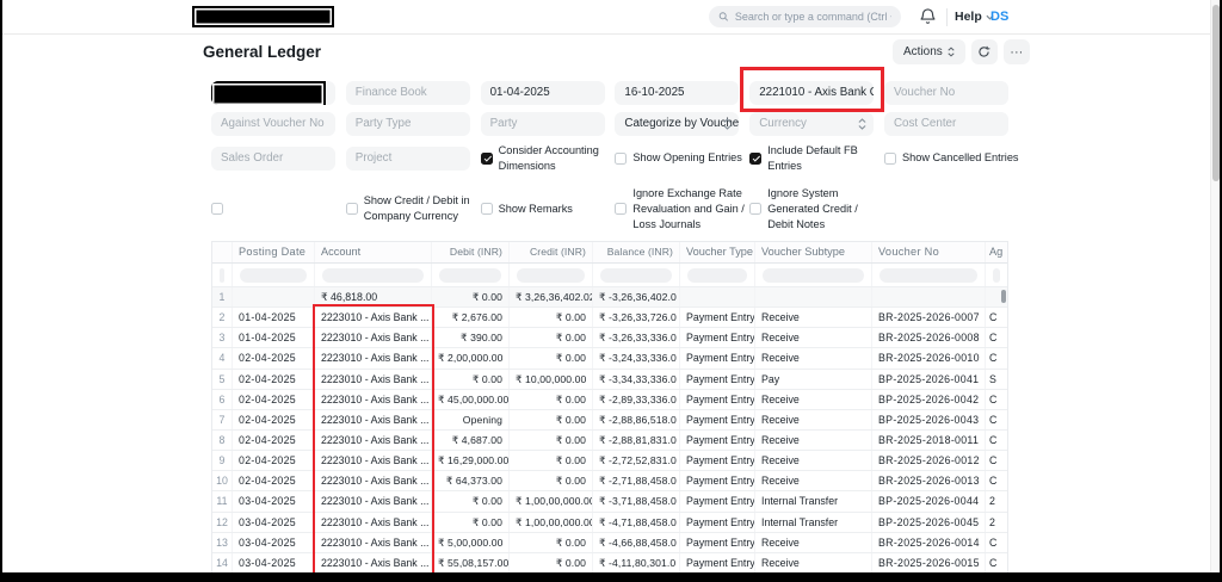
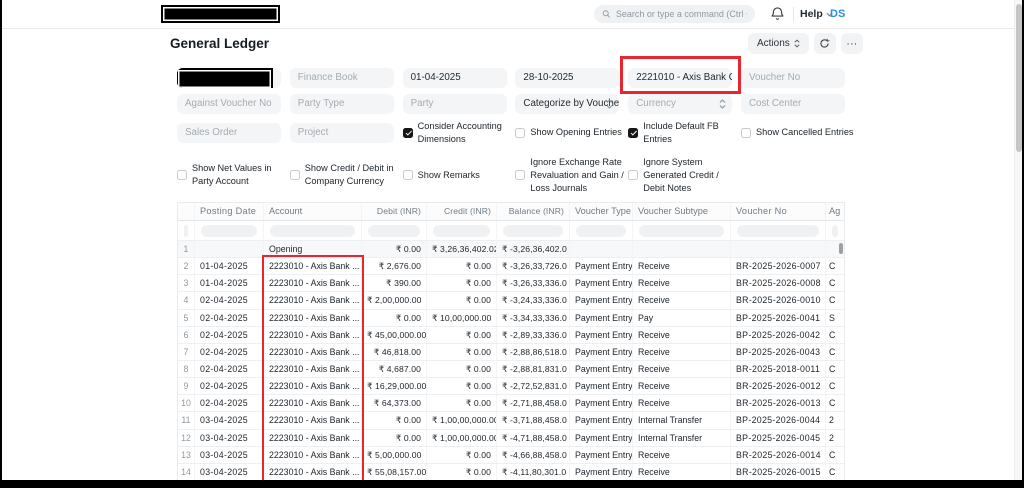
  Search or type a command (Ctrl
  Help
  DS
  General Ledger
  Actions
  ···
  Finance Book
  01-04-2025
- 16-10-2025
+ 28-10-2025
  Voucher No
  Against Voucher No
  Party Type
  Party
  Categorize by Vouche
  Currency
  Cost Center
  Sales Order
  Project
  Consider Accounting Dimensions
  Show Opening Entries
  Include Default FB Entries
  Show Cancelled Entries
+ Show Net Values in Party Account
  Show Credit / Debit in Company Currency
  Show Remarks
  Ignore Exchange Rate Revaluation and Gain / Loss Journals
  Ignore System Generated Credit / Debit Notes
  Posting Date
  Account
  Debit (INR)
  Credit (INR)
  Balance (INR)
  Voucher Type
  Voucher Subtype
  Voucher No
  Ag
  1
- ₹ 46,818.00
+ Opening
  ₹ 0.00
  ₹ 3,26,36,402.02
  ₹ -3,26,36,402.0
  2
  01-04-2025
  2223010 - Axis Bank ...
  ₹ 2,676.00
  ₹ 0.00
  ₹ -3,26,33,726.0
  Payment Entry
  Receive
  BR-2025-2026-0007
  C
  3
  01-04-2025
  2223010 - Axis Bank ...
  ₹ 390.00
  ₹ 0.00
  ₹ -3,26,33,336.0
  Payment Entry
  Receive
  BR-2025-2026-0008
  C
  4
  02-04-2025
  2223010 - Axis Bank ...
  ₹ 2,00,000.00
  ₹ 0.00
  ₹ -3,24,33,336.0
  Payment Entry
  Receive
  BR-2025-2026-0010
  C
  5
  02-04-2025
  2223010 - Axis Bank ...
  ₹ 0.00
  ₹ 10,00,000.00
  ₹ -3,34,33,336.0
  Payment Entry
  Pay
  BP-2025-2026-0041
  S
  6
  02-04-2025
  2223010 - Axis Bank ...
  ₹ 45,00,000.00
  ₹ 0.00
  ₹ -2,89,33,336.0
  Payment Entry
  Receive
  BP-2025-2026-0042
  C
  7
  02-04-2025
  2223010 - Axis Bank ...
- Opening
+ ₹ 46,818.00
  ₹ 0.00
  ₹ -2,88,86,518.0
  Payment Entry
  Receive
  BP-2025-2026-0043
  C
  8
  02-04-2025
  2223010 - Axis Bank ...
  ₹ 4,687.00
  ₹ 0.00
  ₹ -2,88,81,831.0
  Payment Entry
  Receive
  BR-2025-2018-0011
  C
  9
  02-04-2025
  2223010 - Axis Bank ...
  ₹ 16,29,000.00
  ₹ 0.00
  ₹ -2,72,52,831.0
  Payment Entry
  Receive
  BR-2025-2026-0012
  C
  10
  02-04-2025
  2223010 - Axis Bank ...
  ₹ 64,373.00
  ₹ 0.00
  ₹ -2,71,88,458.0
  Payment Entry
  Receive
  BR-2025-2026-0013
  C
  11
  03-04-2025
  2223010 - Axis Bank ...
  ₹ 0.00
  ₹ 1,00,00,000.00
  ₹ -3,71,88,458.0
  Payment Entry
  Internal Transfer
  BP-2025-2026-0044
  2
  12
  03-04-2025
  2223010 - Axis Bank ...
  ₹ 0.00
  ₹ 1,00,00,000.00
  ₹ -4,71,88,458.0
  Payment Entry
  Internal Transfer
  BP-2025-2026-0045
  2
  13
  03-04-2025
  2223010 - Axis Bank ...
  ₹ 5,00,000.00
  ₹ 0.00
  ₹ -4,66,88,458.0
  Payment Entry
  Receive
  BR-2025-2026-0014
  C
  14
  03-04-2025
  2223010 - Axis Bank ...
  ₹ 55,08,157.00
  ₹ 0.00
  ₹ -4,11,80,301.0
  Payment Entry
  Receive
  BR-2025-2026-0015
  C
